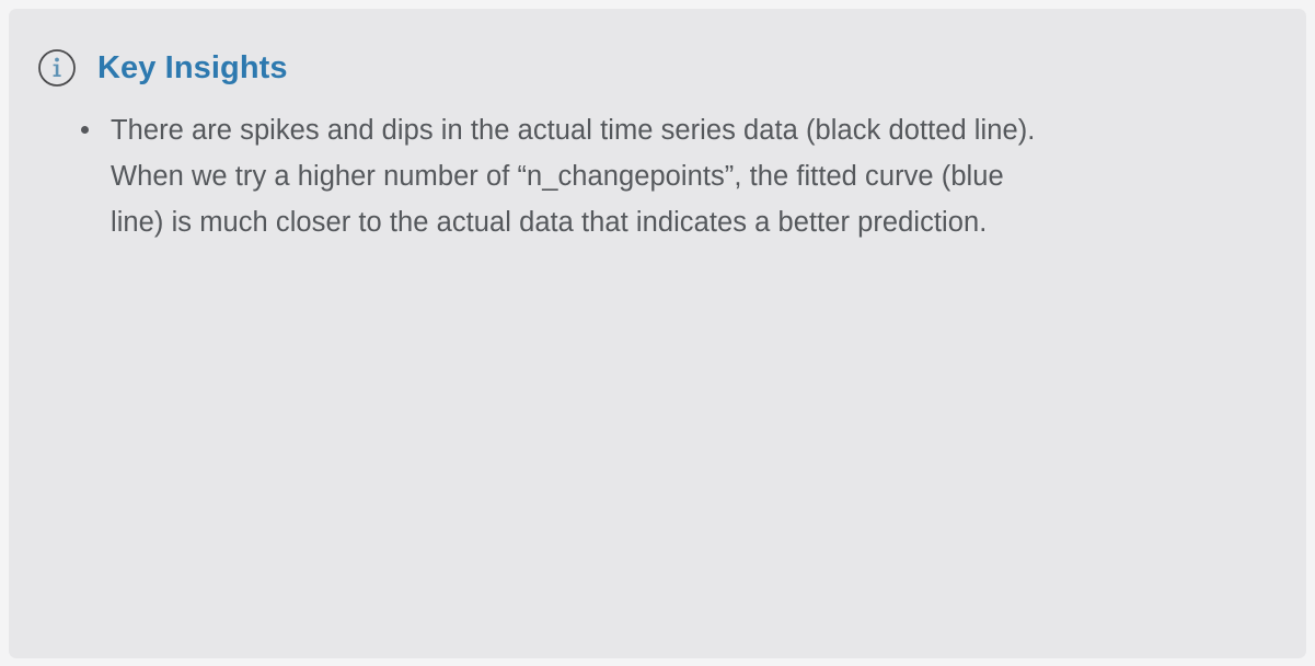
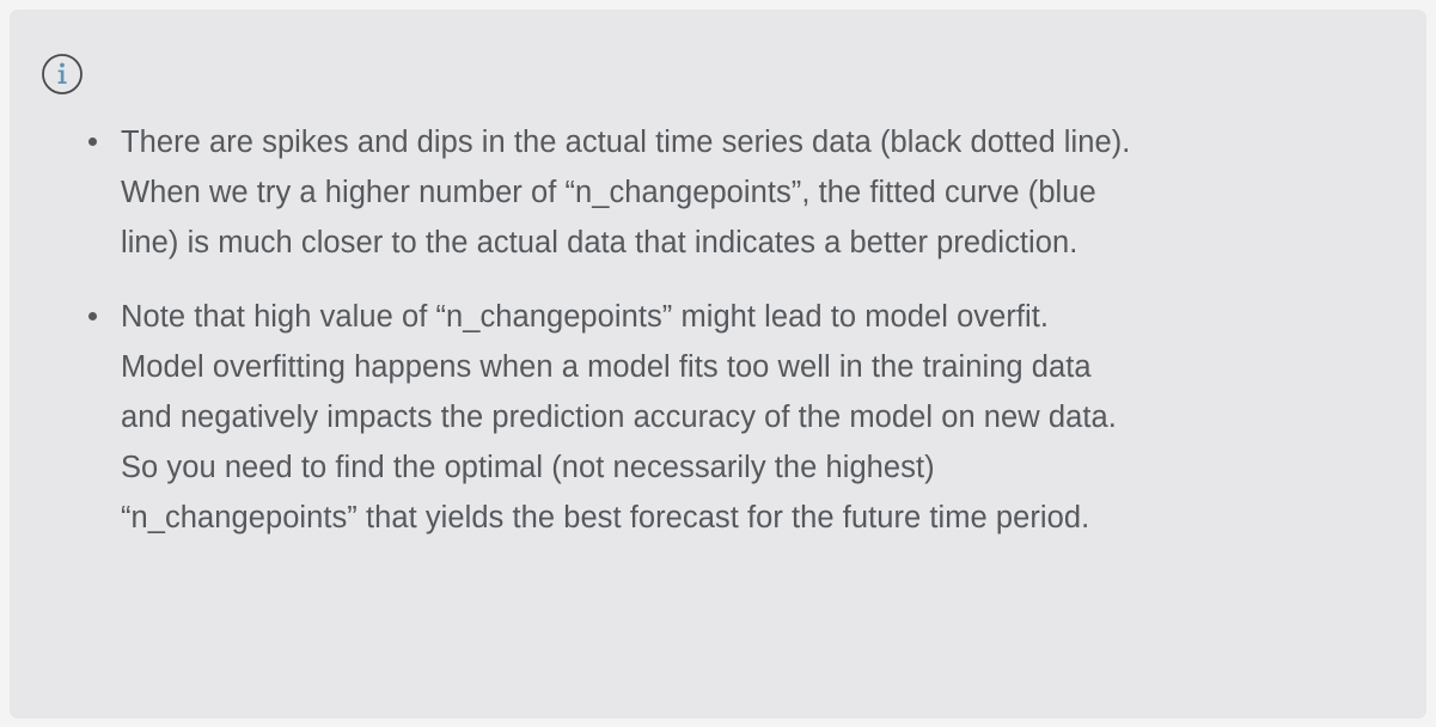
- Key Insights
  There are spikes and dips in the actual time series data (black dotted line).
  When we try a higher number of “n_changepoints”, the fitted curve (blue
  line) is much closer to the actual data that indicates a better prediction.
+ Note that high value of “n_changepoints” might lead to model overfit.
+ Model overfitting happens when a model fits too well in the training data
+ and negatively impacts the prediction accuracy of the model on new data.
+ So you need to find the optimal (not necessarily the highest)
+ “n_changepoints” that yields the best forecast for the future time period.
